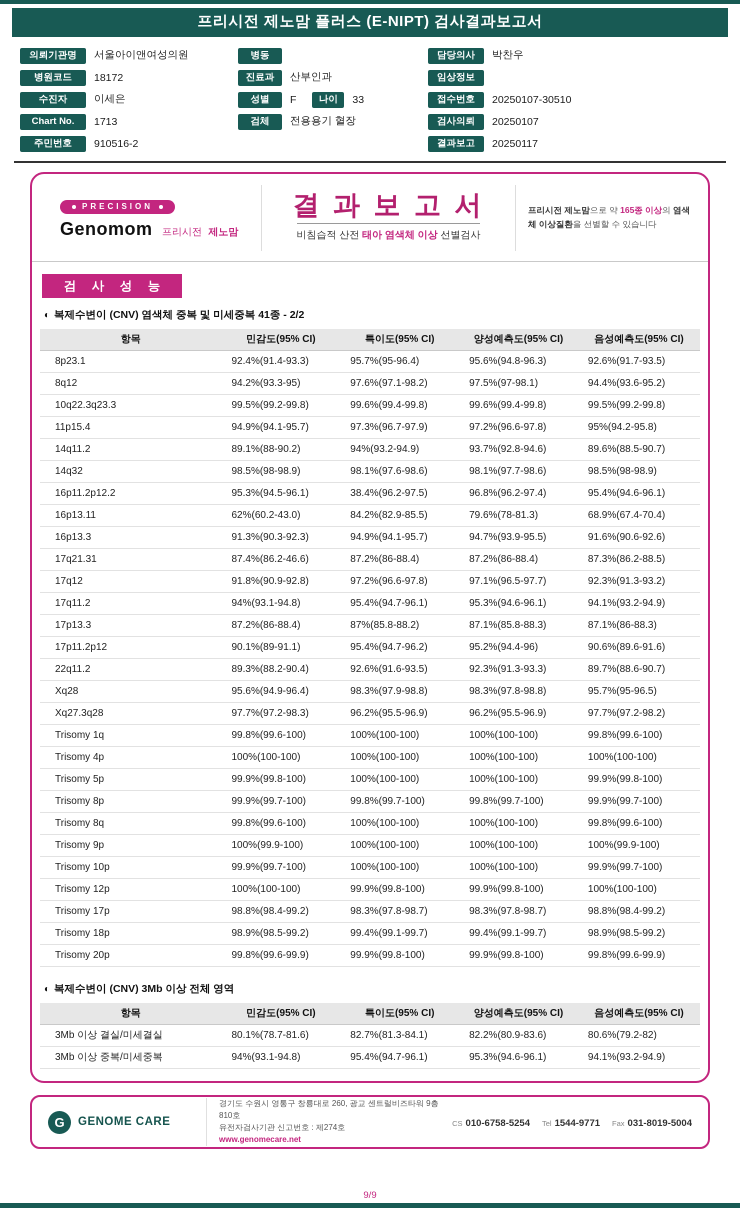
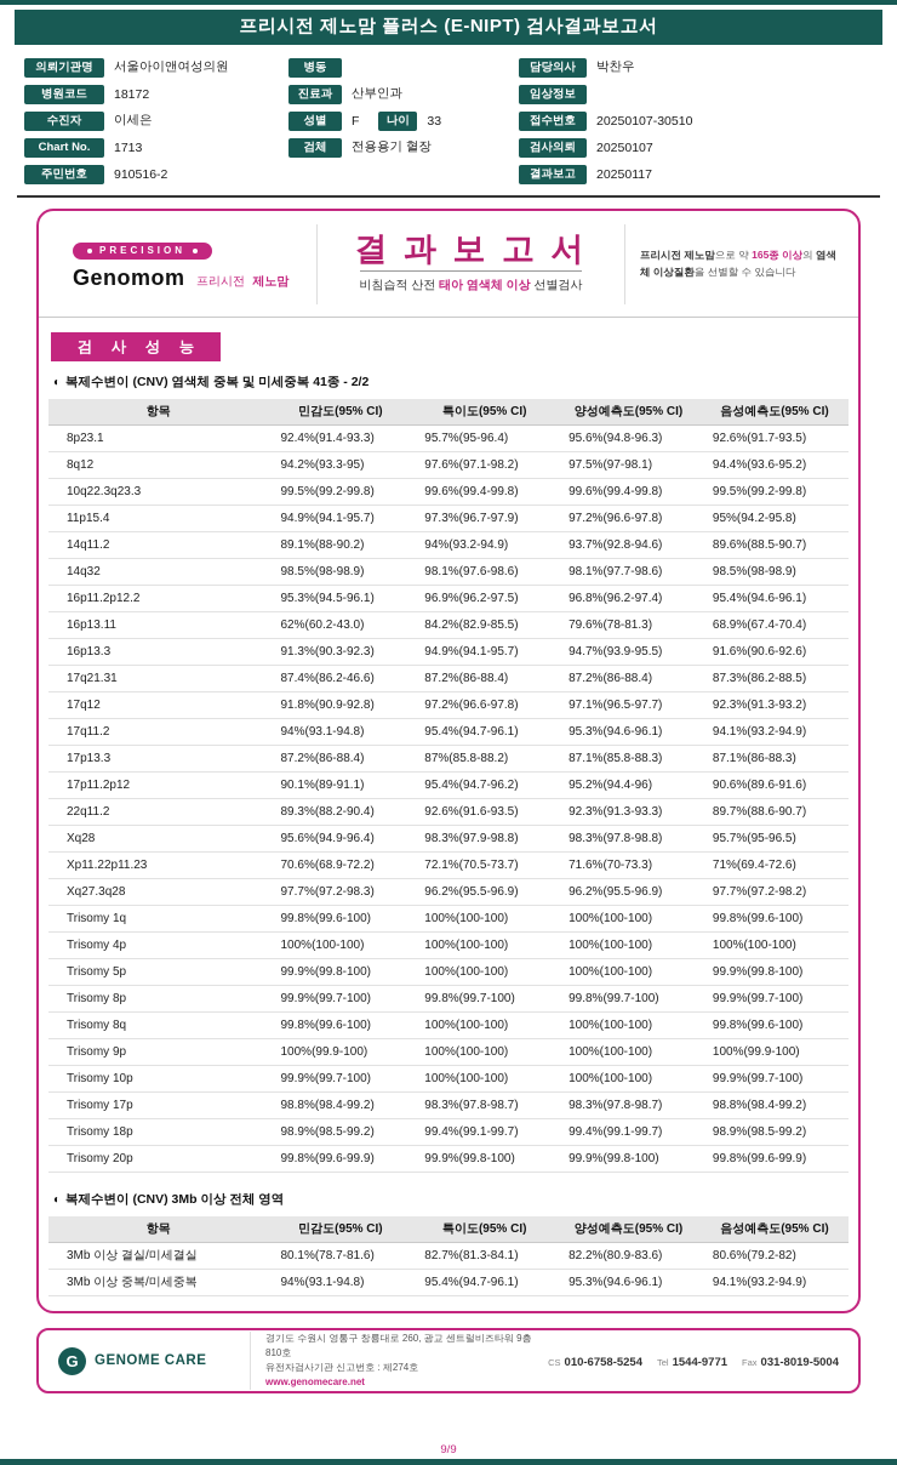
  프리시전 제노맘 플러스 (E-NIPT) 검사결과보고서
  의뢰기관명
  서울아이앤여성의원
  병원코드
  18172
  수진자
  이세은
  Chart No.
  1713
  주민번호
  910516-2
  병동
  진료과
  산부인과
  성별
  F
  나이
  33
  검체
  전용용기 혈장
  담당의사
  박찬우
  임상정보
  접수번호
  20250107-30510
  검사의뢰
  20250107
  결과보고
  20250117
  PRECISION
  Genomom 프리시전 제노맘
  결 과 보 고 서
  비침습적 산전 태아 염색체 이상 선별검사
  프리시전 제노맘으로 약 165종 이상의 염색체 이상질환을 선별할 수 있습니다
  검 사 성 능
  ◐ 복제수변이 (CNV) 염색체 중복 및 미세중복 41종 - 2/2
  항목	민감도(95% CI)	특이도(95% CI)	양성예측도(95% CI)	음성예측도(95% CI)
  8p23.1	92.4%(91.4-93.3)	95.7%(95-96.4)	95.6%(94.8-96.3)	92.6%(91.7-93.5)
  8q12	94.2%(93.3-95)	97.6%(97.1-98.2)	97.5%(97-98.1)	94.4%(93.6-95.2)
  10q22.3q23.3	99.5%(99.2-99.8)	99.6%(99.4-99.8)	99.6%(99.4-99.8)	99.5%(99.2-99.8)
  11p15.4	94.9%(94.1-95.7)	97.3%(96.7-97.9)	97.2%(96.6-97.8)	95%(94.2-95.8)
  14q11.2	89.1%(88-90.2)	94%(93.2-94.9)	93.7%(92.8-94.6)	89.6%(88.5-90.7)
  14q32	98.5%(98-98.9)	98.1%(97.6-98.6)	98.1%(97.7-98.6)	98.5%(98-98.9)
- 16p11.2p12.2	95.3%(94.5-96.1)	38.4%(96.2-97.5)	96.8%(96.2-97.4)	95.4%(94.6-96.1)
+ 16p11.2p12.2	95.3%(94.5-96.1)	96.9%(96.2-97.5)	96.8%(96.2-97.4)	95.4%(94.6-96.1)
  16p13.11	62%(60.2-43.0)	84.2%(82.9-85.5)	79.6%(78-81.3)	68.9%(67.4-70.4)
  16p13.3	91.3%(90.3-92.3)	94.9%(94.1-95.7)	94.7%(93.9-95.5)	91.6%(90.6-92.6)
  17q21.31	87.4%(86.2-46.6)	87.2%(86-88.4)	87.2%(86-88.4)	87.3%(86.2-88.5)
  17q12	91.8%(90.9-92.8)	97.2%(96.6-97.8)	97.1%(96.5-97.7)	92.3%(91.3-93.2)
  17q11.2	94%(93.1-94.8)	95.4%(94.7-96.1)	95.3%(94.6-96.1)	94.1%(93.2-94.9)
  17p13.3	87.2%(86-88.4)	87%(85.8-88.2)	87.1%(85.8-88.3)	87.1%(86-88.3)
  17p11.2p12	90.1%(89-91.1)	95.4%(94.7-96.2)	95.2%(94.4-96)	90.6%(89.6-91.6)
  22q11.2	89.3%(88.2-90.4)	92.6%(91.6-93.5)	92.3%(91.3-93.3)	89.7%(88.6-90.7)
  Xq28	95.6%(94.9-96.4)	98.3%(97.9-98.8)	98.3%(97.8-98.8)	95.7%(95-96.5)
+ Xp11.22p11.23	70.6%(68.9-72.2)	72.1%(70.5-73.7)	71.6%(70-73.3)	71%(69.4-72.6)
  Xq27.3q28	97.7%(97.2-98.3)	96.2%(95.5-96.9)	96.2%(95.5-96.9)	97.7%(97.2-98.2)
  Trisomy 1q	99.8%(99.6-100)	100%(100-100)	100%(100-100)	99.8%(99.6-100)
  Trisomy 4p	100%(100-100)	100%(100-100)	100%(100-100)	100%(100-100)
  Trisomy 5p	99.9%(99.8-100)	100%(100-100)	100%(100-100)	99.9%(99.8-100)
  Trisomy 8p	99.9%(99.7-100)	99.8%(99.7-100)	99.8%(99.7-100)	99.9%(99.7-100)
  Trisomy 8q	99.8%(99.6-100)	100%(100-100)	100%(100-100)	99.8%(99.6-100)
  Trisomy 9p	100%(99.9-100)	100%(100-100)	100%(100-100)	100%(99.9-100)
  Trisomy 10p	99.9%(99.7-100)	100%(100-100)	100%(100-100)	99.9%(99.7-100)
- Trisomy 12p	100%(100-100)	99.9%(99.8-100)	99.9%(99.8-100)	100%(100-100)
  Trisomy 17p	98.8%(98.4-99.2)	98.3%(97.8-98.7)	98.3%(97.8-98.7)	98.8%(98.4-99.2)
  Trisomy 18p	98.9%(98.5-99.2)	99.4%(99.1-99.7)	99.4%(99.1-99.7)	98.9%(98.5-99.2)
  Trisomy 20p	99.8%(99.6-99.9)	99.9%(99.8-100)	99.9%(99.8-100)	99.8%(99.6-99.9)
  ◐ 복제수변이 (CNV) 3Mb 이상 전체 영역
  항목	민감도(95% CI)	특이도(95% CI)	양성예측도(95% CI)	음성예측도(95% CI)
  3Mb 이상 결실/미세결실	80.1%(78.7-81.6)	82.7%(81.3-84.1)	82.2%(80.9-83.6)	80.6%(79.2-82)
  3Mb 이상 중복/미세중복	94%(93.1-94.8)	95.4%(94.7-96.1)	95.3%(94.6-96.1)	94.1%(93.2-94.9)
  G
  GENOME CARE
  경기도 수원시 영통구 창룡대로 260, 광교 센트럴비즈타워 9층 810호
  유전자검사기관 신고번호 : 제274호
  www.genomecare.net
  CS 010-6758-5254
  Tel 1544-9771
  Fax 031-8019-5004
  9/9
